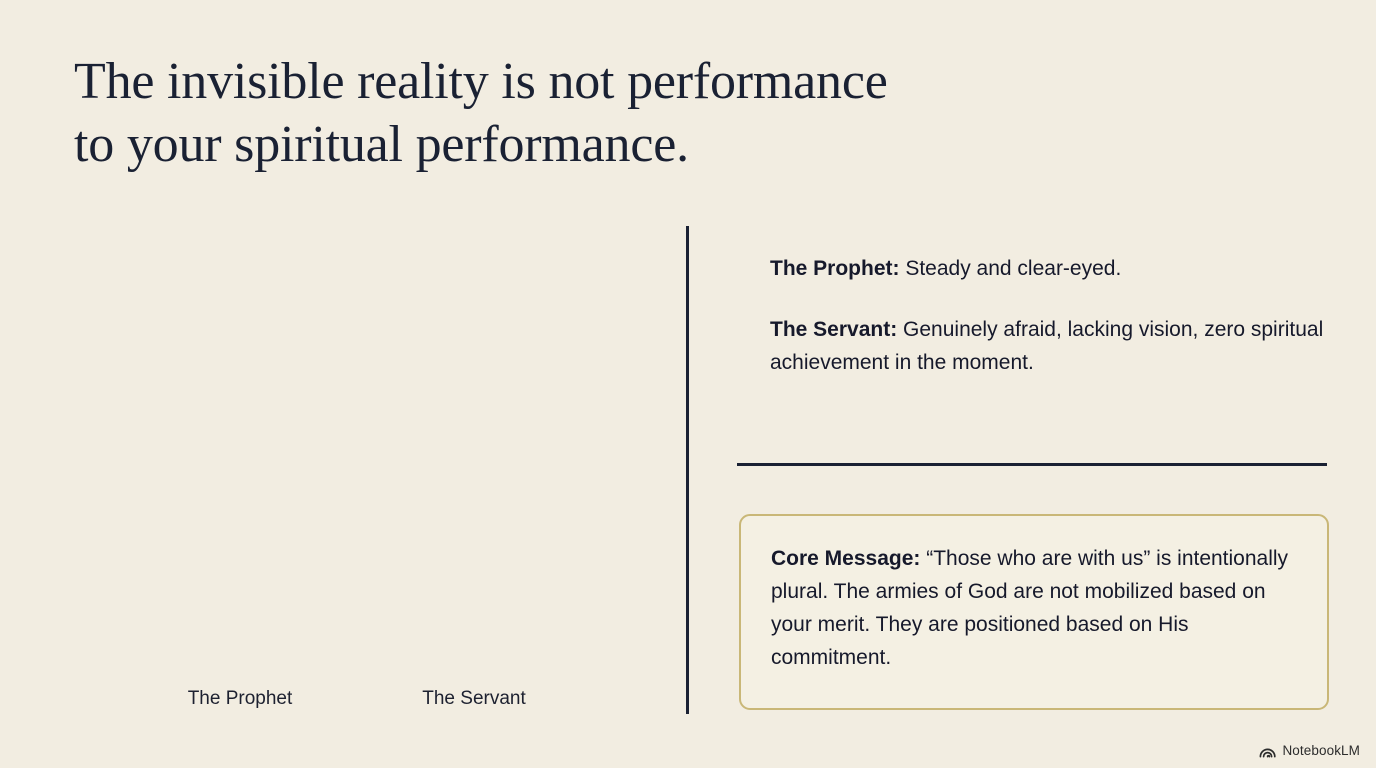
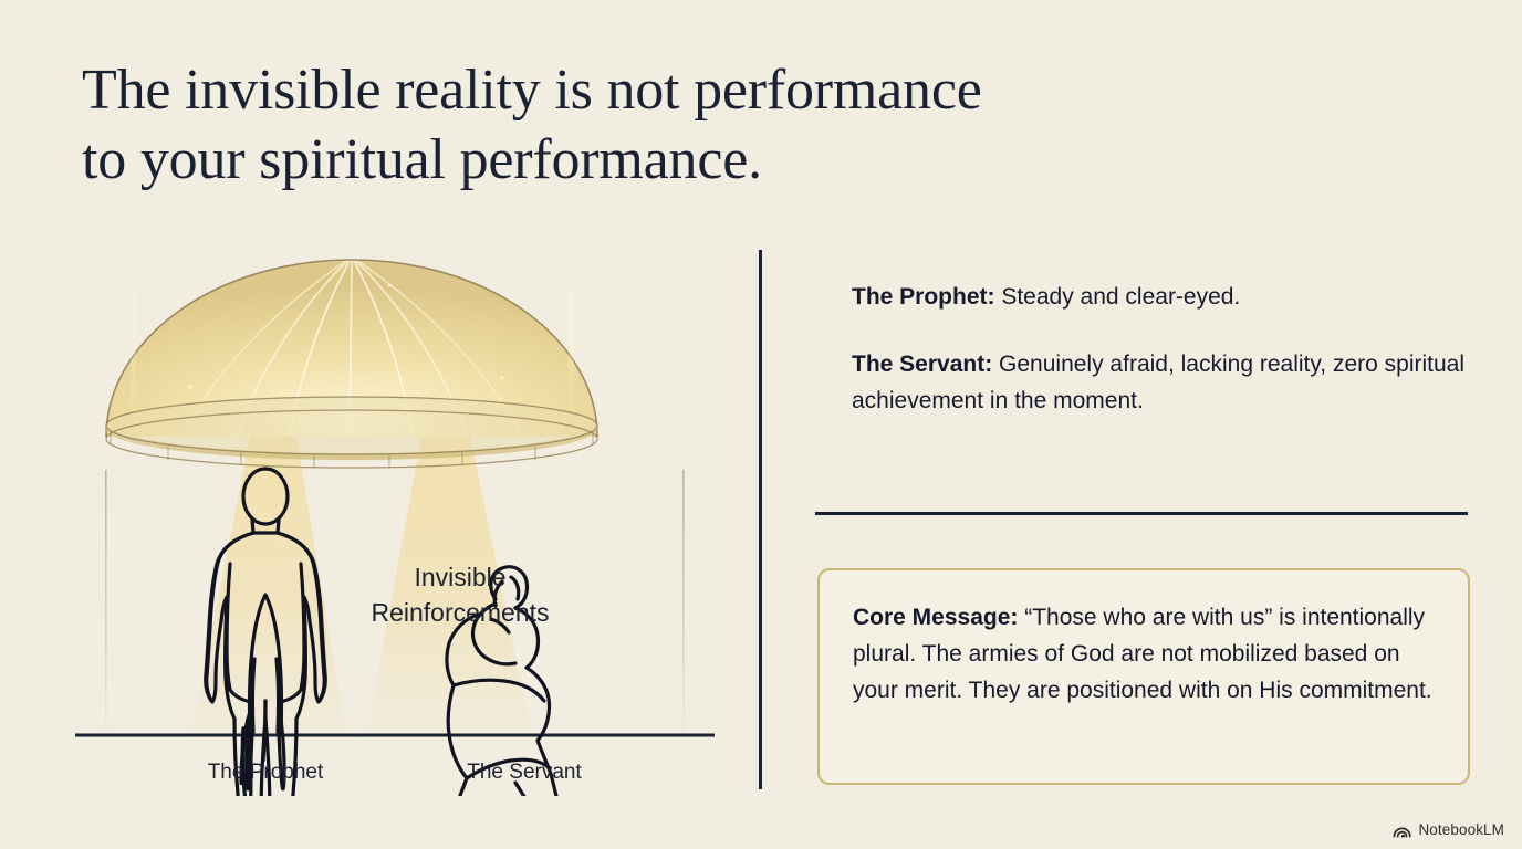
  The invisible reality is not performance
  to your spiritual performance.
+ Invisible
+ Reinforcements
  The Prophet
  The Servant
  The Prophet: Steady and clear-eyed.
- The Servant: Genuinely afraid, lacking vision, zero spiritual achievement in the moment.
+ The Servant: Genuinely afraid, lacking reality, zero spiritual achievement in the moment.
- Core Message: “Those who are with us” is intentionally plural. The armies of God are not mobilized based on your merit. They are positioned based on His commitment.
+ Core Message: “Those who are with us” is intentionally plural. The armies of God are not mobilized based on your merit. They are positioned with on His commitment.
  NotebookLM
